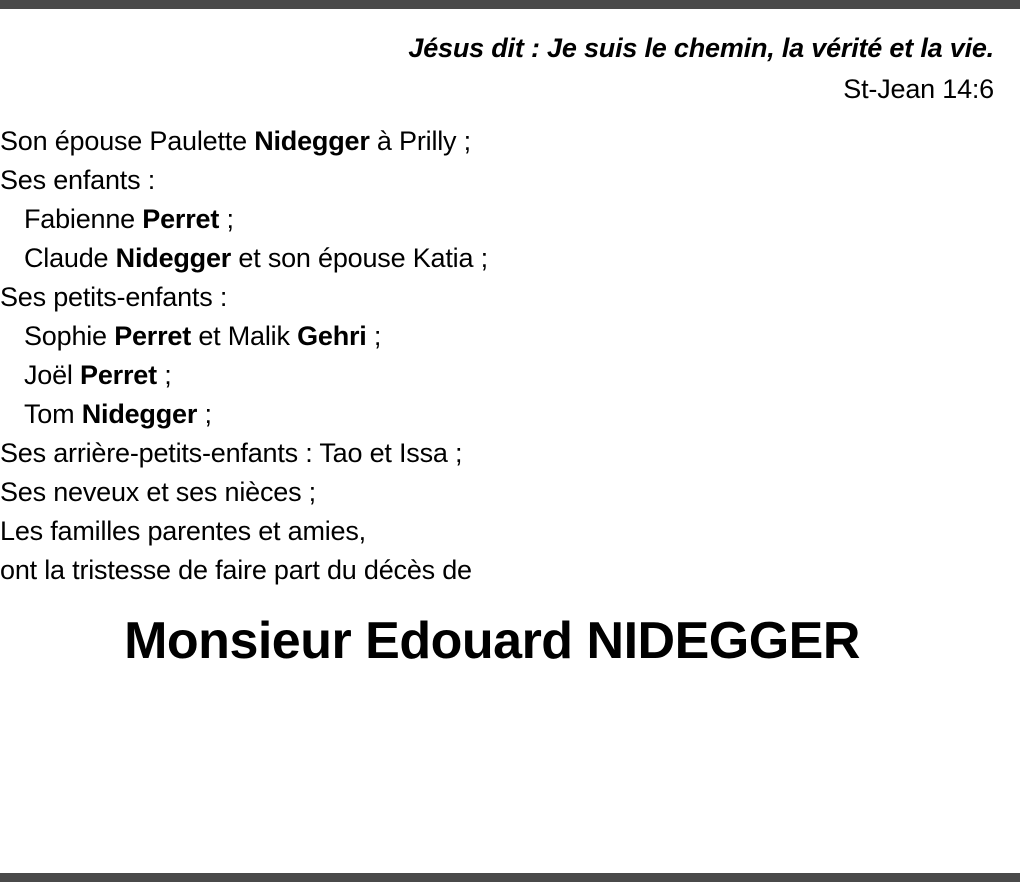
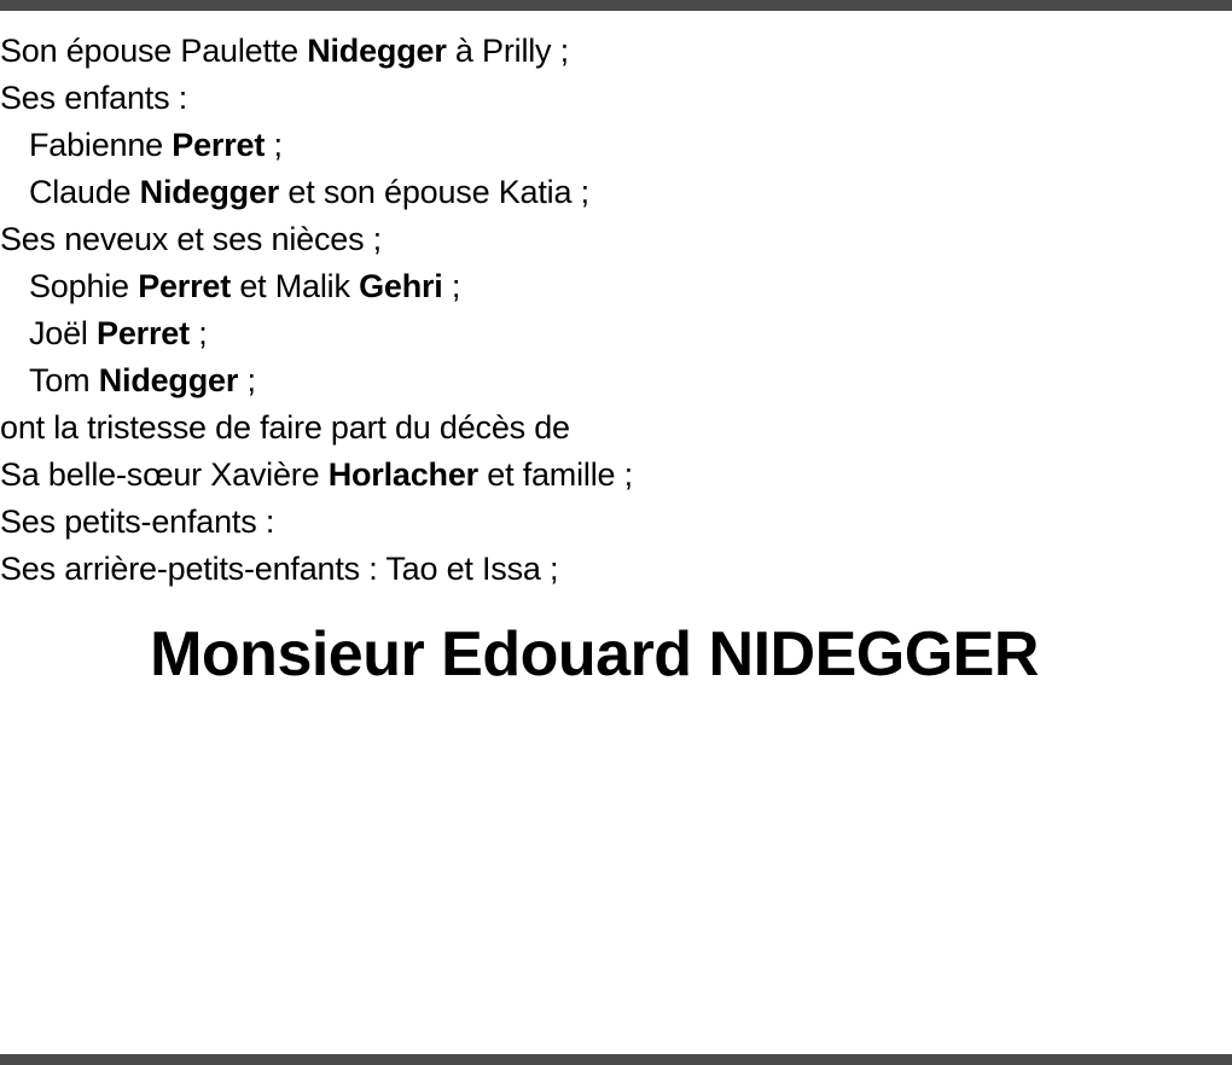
- Jésus dit : Je suis le chemin, la vérité et la vie.
- St-Jean 14:6
  Son épouse Paulette Nidegger à Prilly ;
  Ses enfants :
  Fabienne Perret ;
  Claude Nidegger et son épouse Katia ;
- Ses petits-enfants :
+ Ses neveux et ses nièces ;
  Sophie Perret et Malik Gehri ;
  Joël Perret ;
  Tom Nidegger ;
- Ses arrière-petits-enfants : Tao et Issa ;
+ ont la tristesse de faire part du décès de
+ Sa belle-sœur Xavière Horlacher et famille ;
- Ses neveux et ses nièces ;
+ Ses petits-enfants :
- Les familles parentes et amies,
- ont la tristesse de faire part du décès de
+ Ses arrière-petits-enfants : Tao et Issa ;
  Monsieur Edouard NIDEGGER
